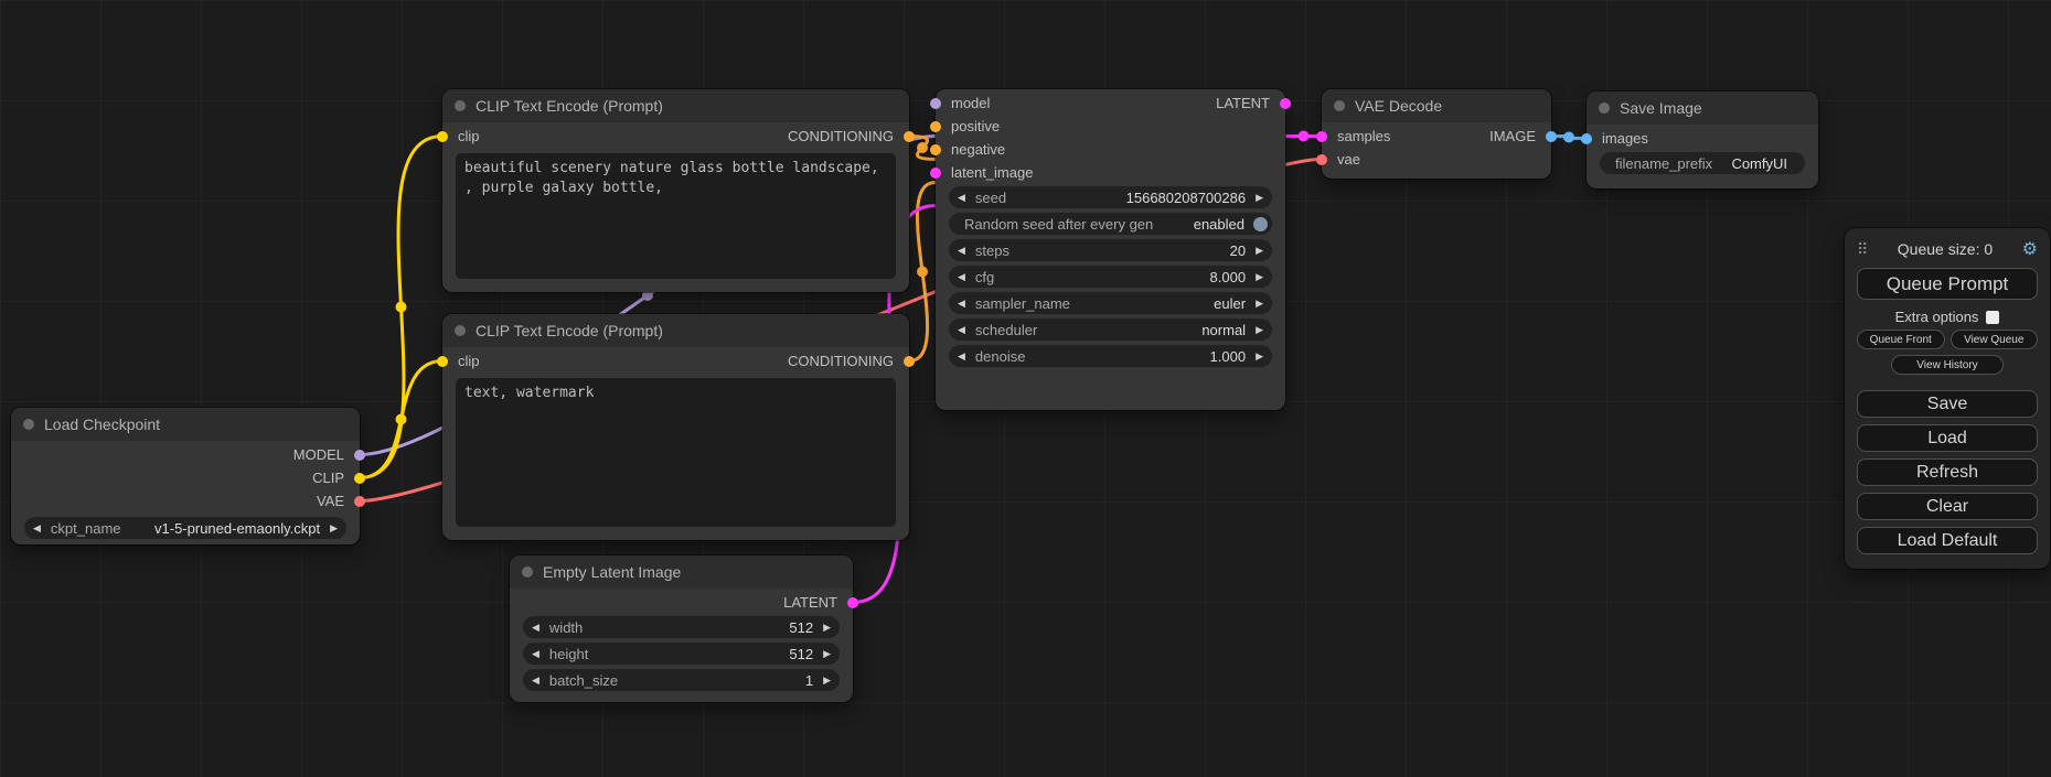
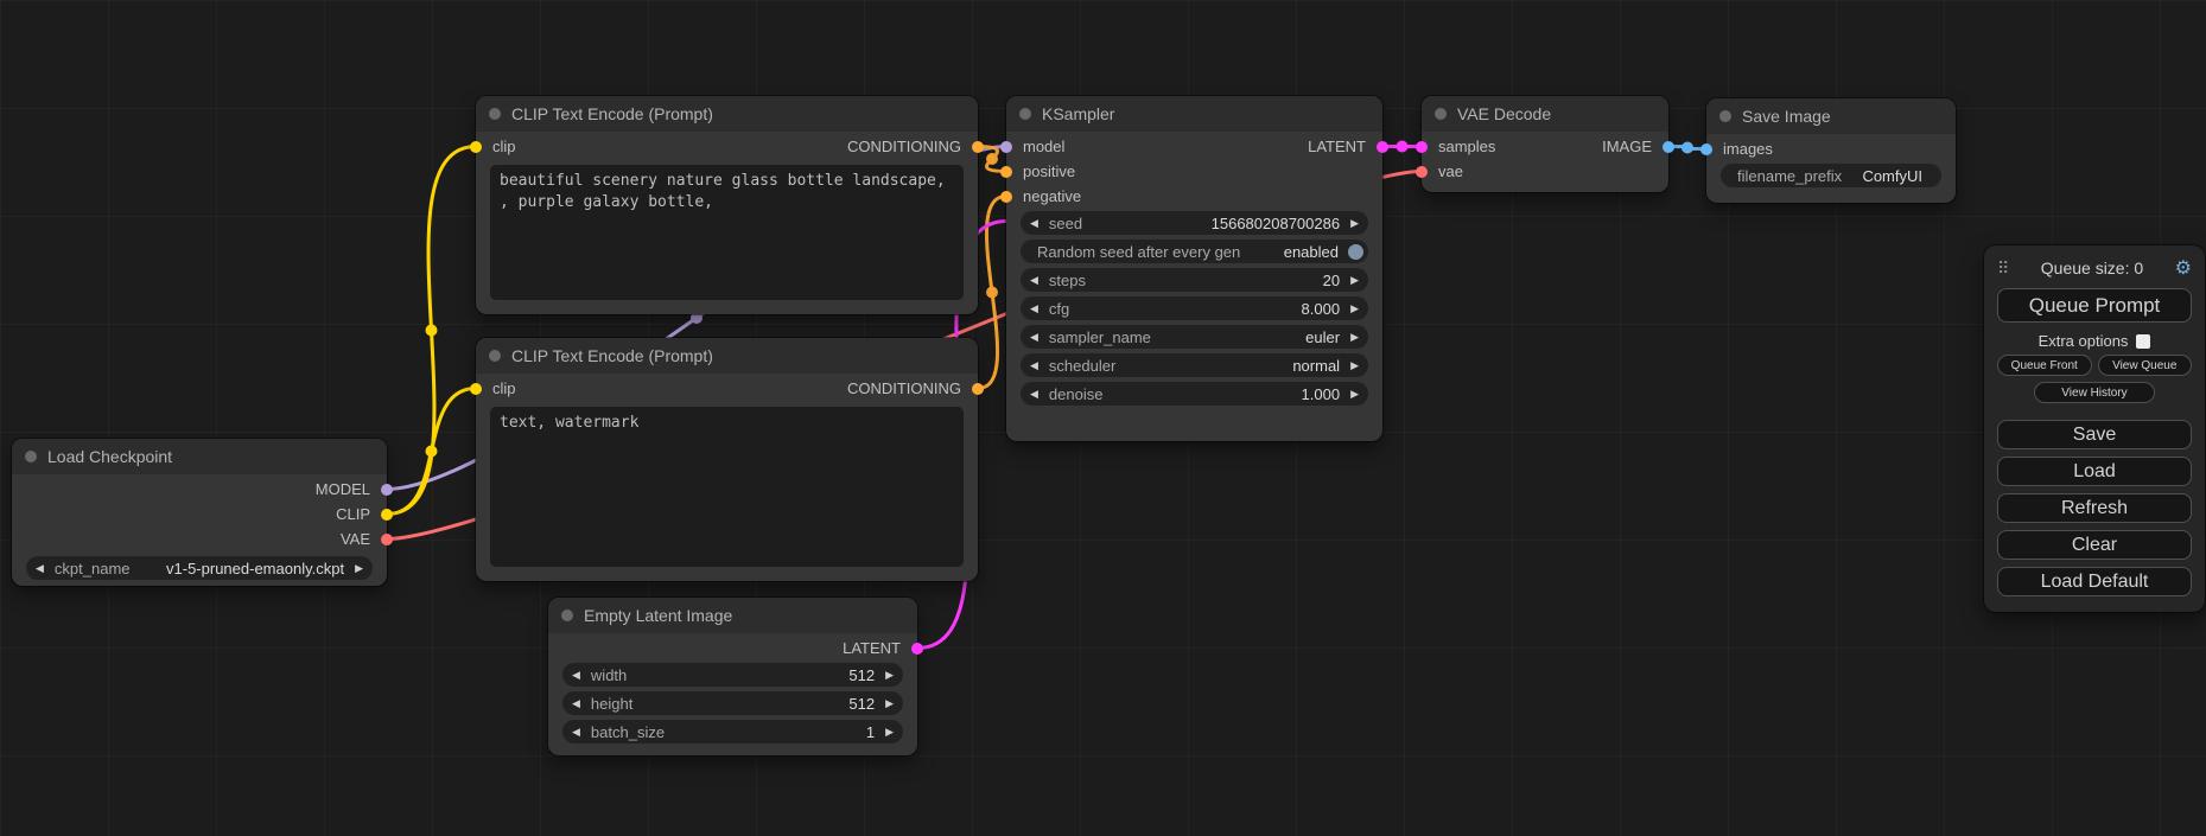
  Load Checkpoint
  MODEL
  CLIP
  VAE
  ◀
  ckpt_name
  v1-5-pruned-emaonly.ckpt
  ▶
  CLIP Text Encode (Prompt)
  clip
  CONDITIONING
  beautiful scenery nature glass bottle landscape, , purple galaxy bottle,
  CLIP Text Encode (Prompt)
  clip
  CONDITIONING
  text, watermark
  Empty Latent Image
  LATENT
  ◀
  width
  512
  ▶
  ◀
  height
  512
  ▶
  ◀
  batch_size
  1
  ▶
+ KSampler
  model
  LATENT
  positive
  negative
- latent_image
  ◀
  seed
  156680208700286
  ▶
  Random seed after every gen
  enabled
  ◀
  steps
  20
  ▶
  ◀
  cfg
  8.000
  ▶
  ◀
  sampler_name
  euler
  ▶
  ◀
  scheduler
  normal
  ▶
  ◀
  denoise
  1.000
  ▶
  VAE Decode
  samples
  IMAGE
  vae
  Save Image
  images
  filename_prefix
  ComfyUI
  ⠿
  Queue size: 0
  ⚙
  Queue Prompt
  Extra options
  Queue Front
  View Queue
  View History
  Save
  Load
  Refresh
  Clear
  Load Default
